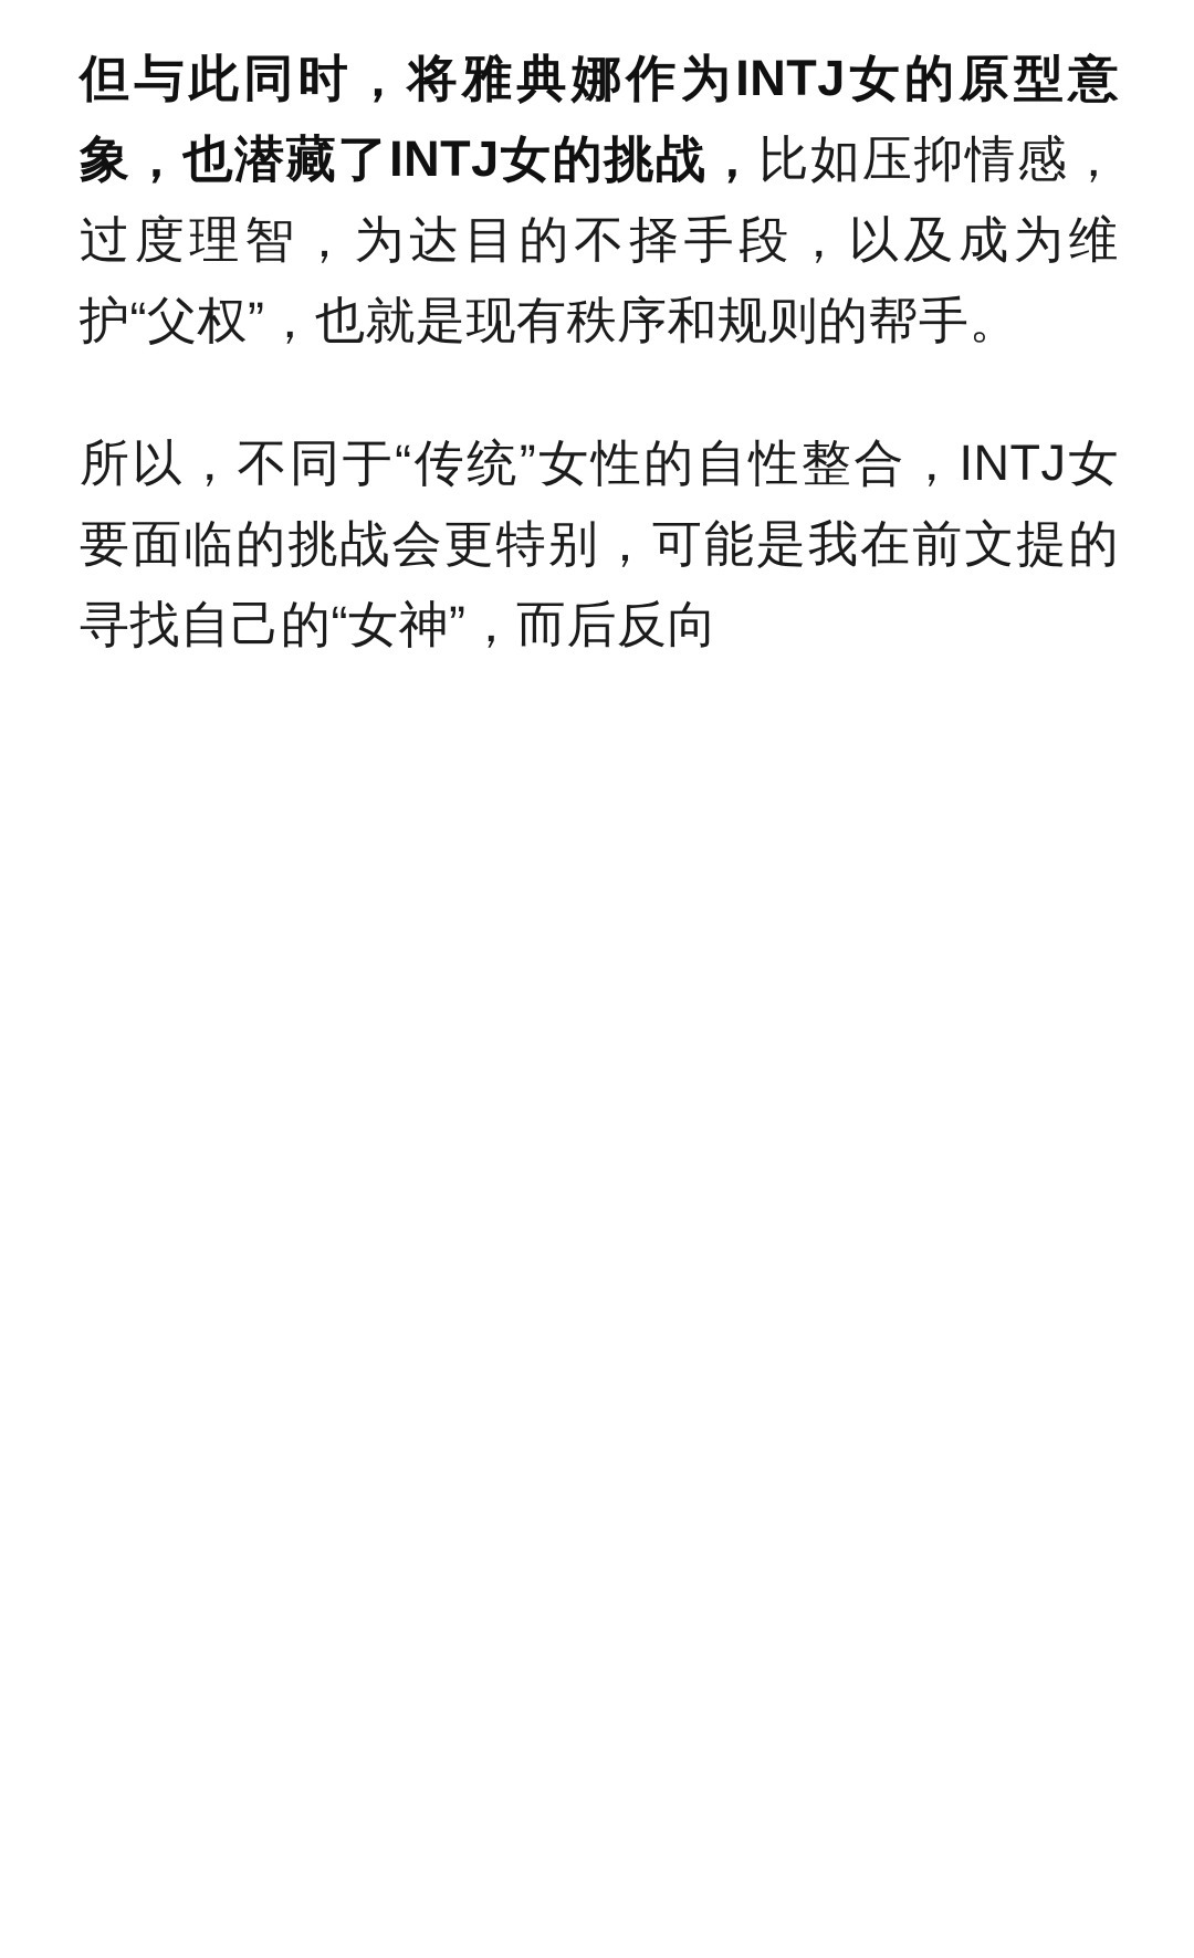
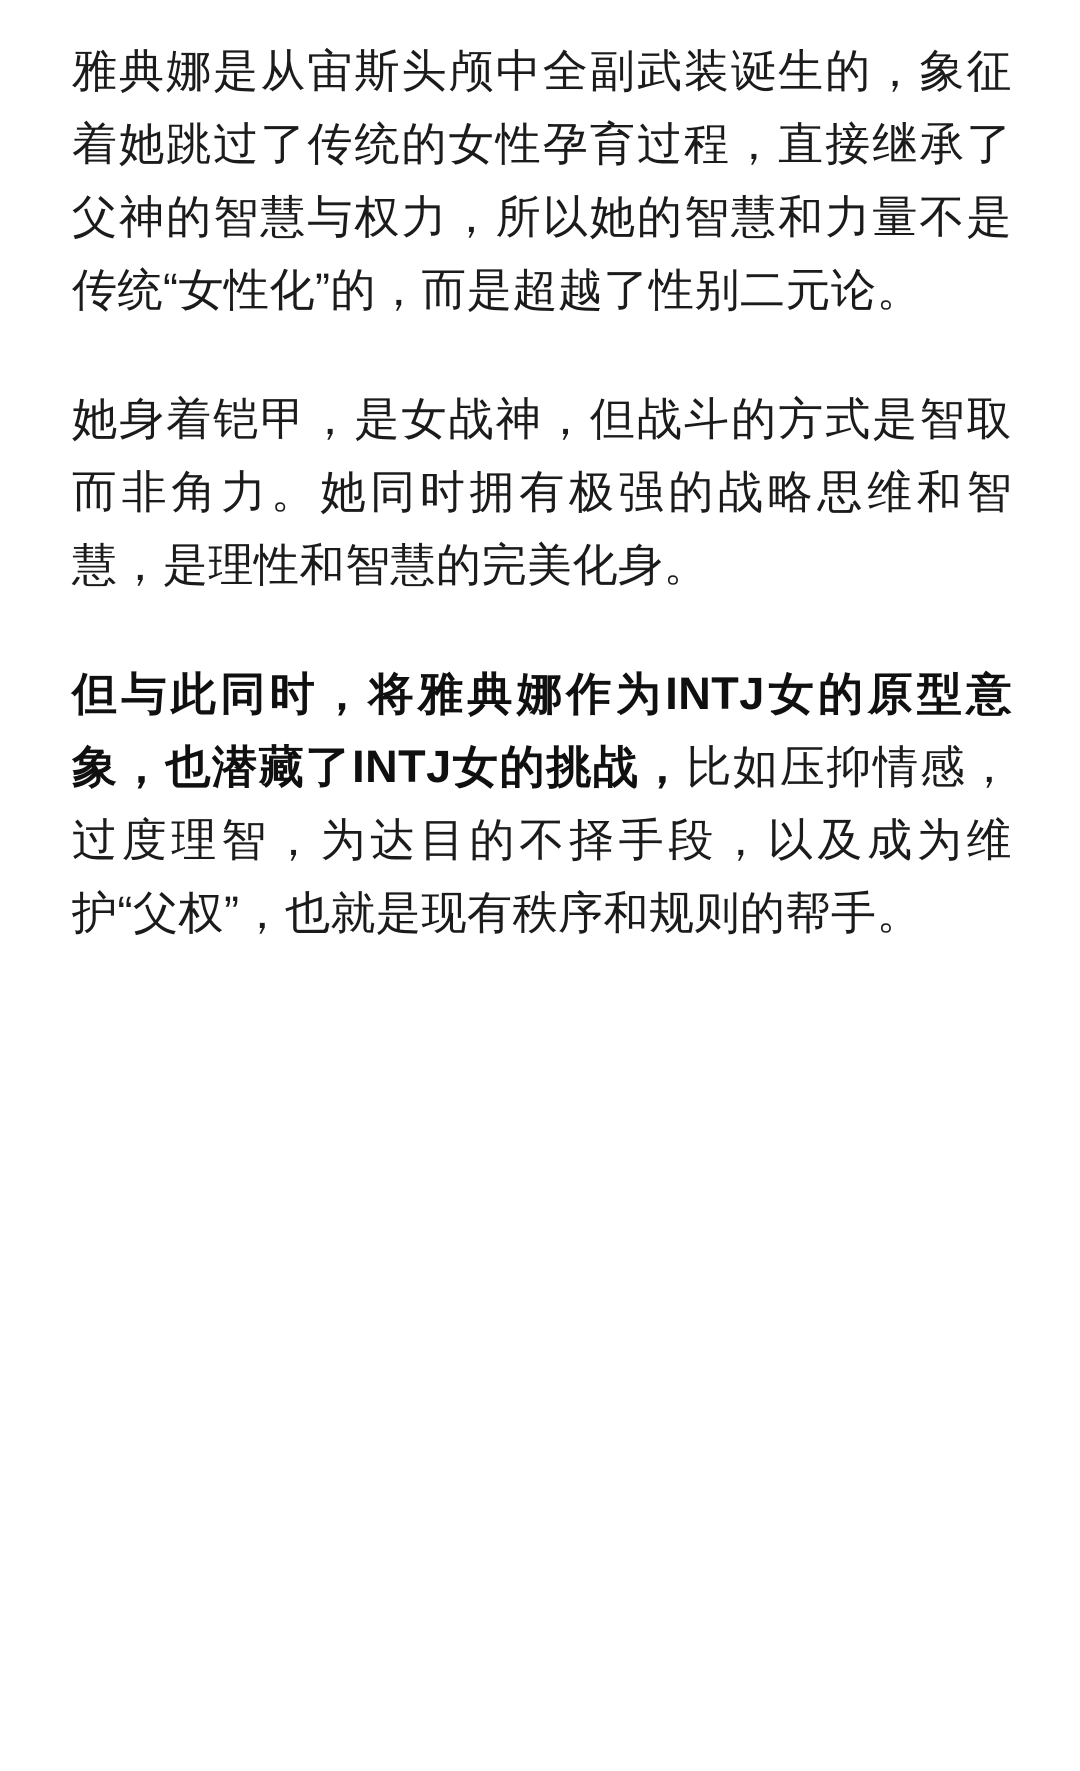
+ 雅典娜是从宙斯头颅中全副武装诞生的，象征着她跳过了传统的女性孕育过程，直接继承了父神的智慧与权力，所以她的智慧和力量不是传统“女性化”的，而是超越了性别二元论。
+ 她身着铠甲，是女战神，但战斗的方式是智取而非角力。她同时拥有极强的战略思维和智慧，是理性和智慧的完美化身。
  但与此同时，将雅典娜作为INTJ女的原型意象，也潜藏了INTJ女的挑战，比如压抑情感，过度理智，为达目的不择手段，以及成为维护“父权”，也就是现有秩序和规则的帮手。
- 所以，不同于“传统”女性的自性整合，INTJ女要面临的挑战会更特别，可能是我在前文提的寻找自己的“女神”，而后反向
